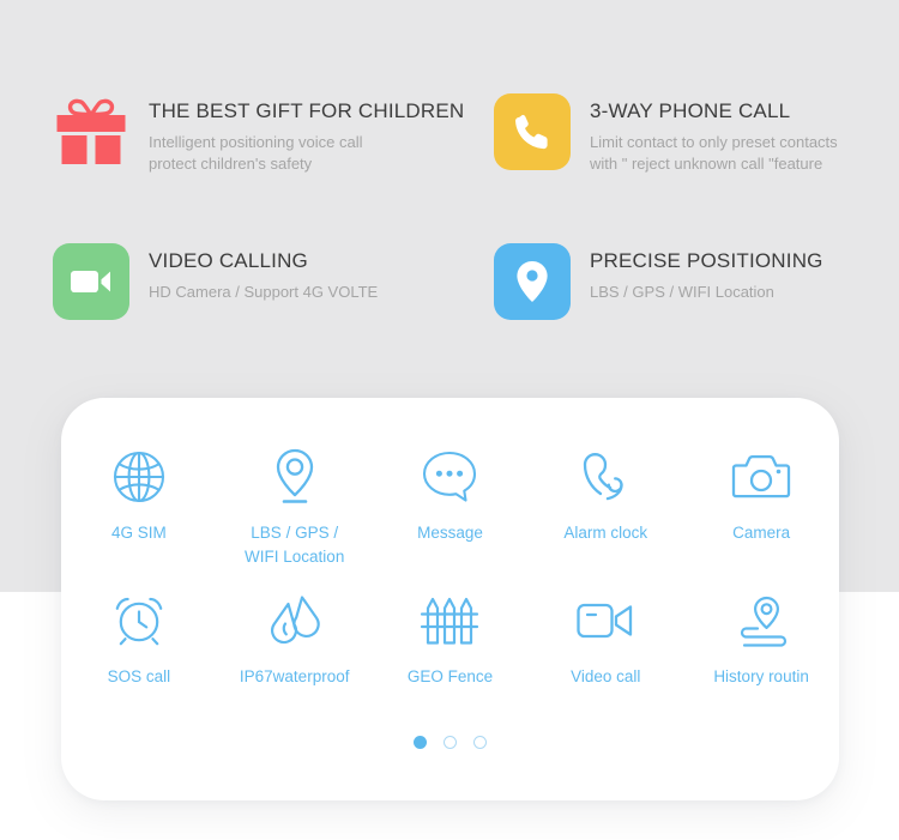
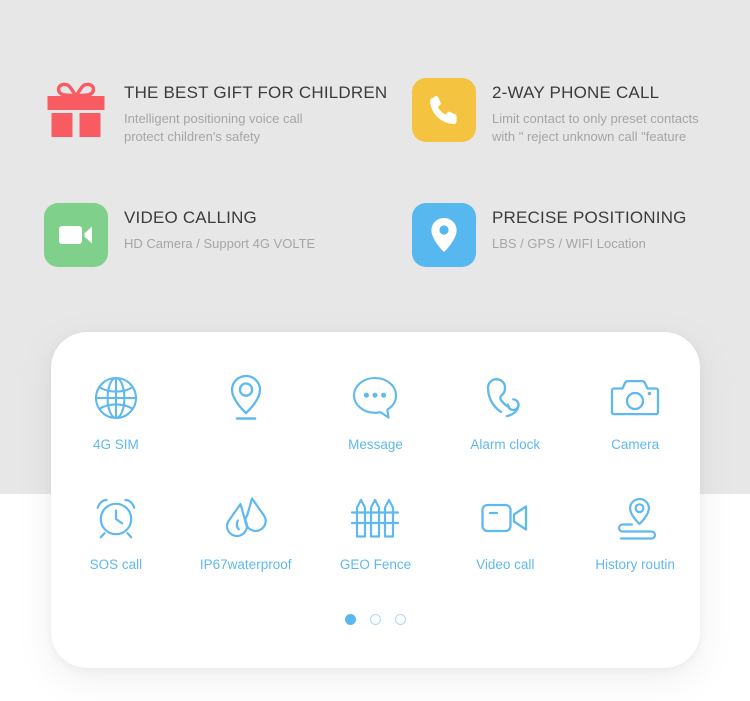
  THE BEST GIFT FOR CHILDREN
  Intelligent positioning voice call
  protect children's safety
- 3-WAY PHONE CALL
+ 2-WAY PHONE CALL
  Limit contact to only preset contacts
  with " reject unknown call "feature
  VIDEO CALLING
  HD Camera / Support 4G VOLTE
  PRECISE POSITIONING
  LBS / GPS / WIFI Location
  4G SIM
- LBS / GPS /
- WIFI Location
  Message
  Alarm clock
  Camera
  SOS call
  IP67waterproof
  GEO Fence
  Video call
  History routin
